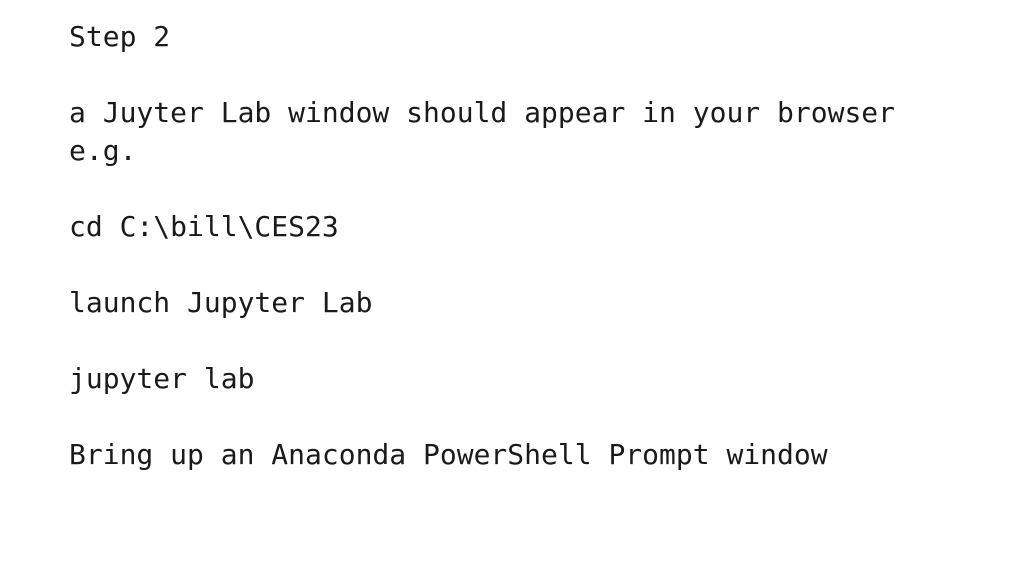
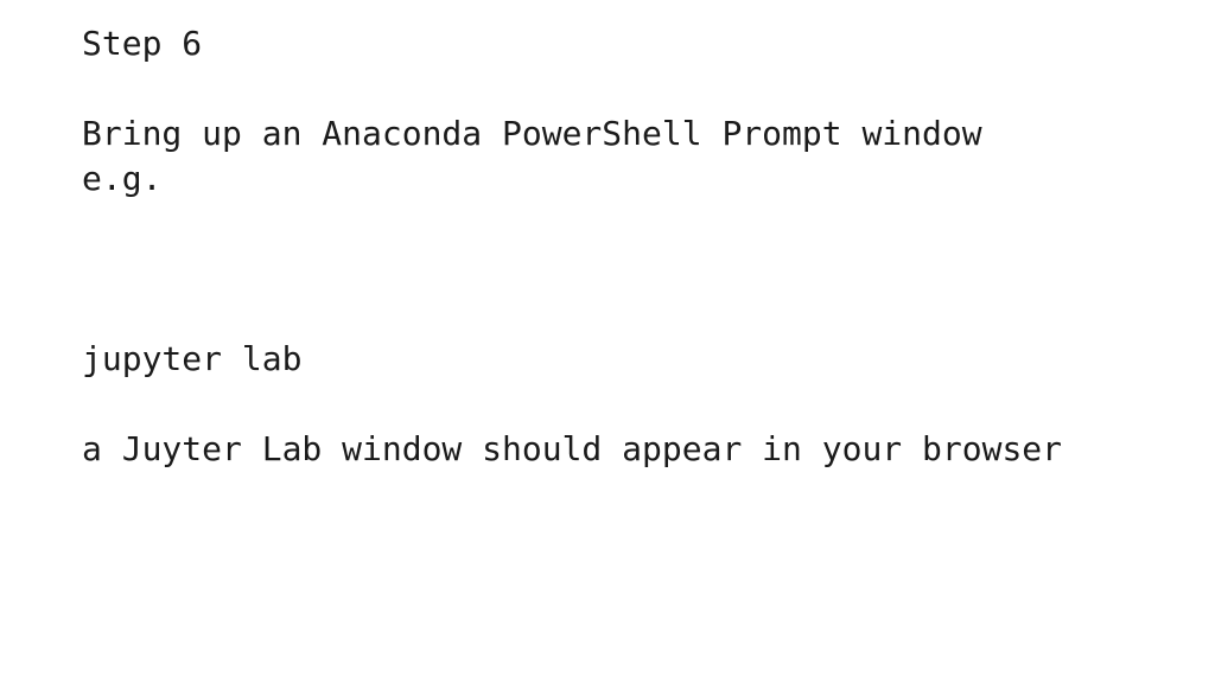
- Step 2
+ Step 6
- a Juyter Lab window should appear in your browser
+ Bring up an Anaconda PowerShell Prompt window
  e.g.
- cd C:\bill\CES23
- launch Jupyter Lab
  jupyter lab
- Bring up an Anaconda PowerShell Prompt window
+ a Juyter Lab window should appear in your browser
